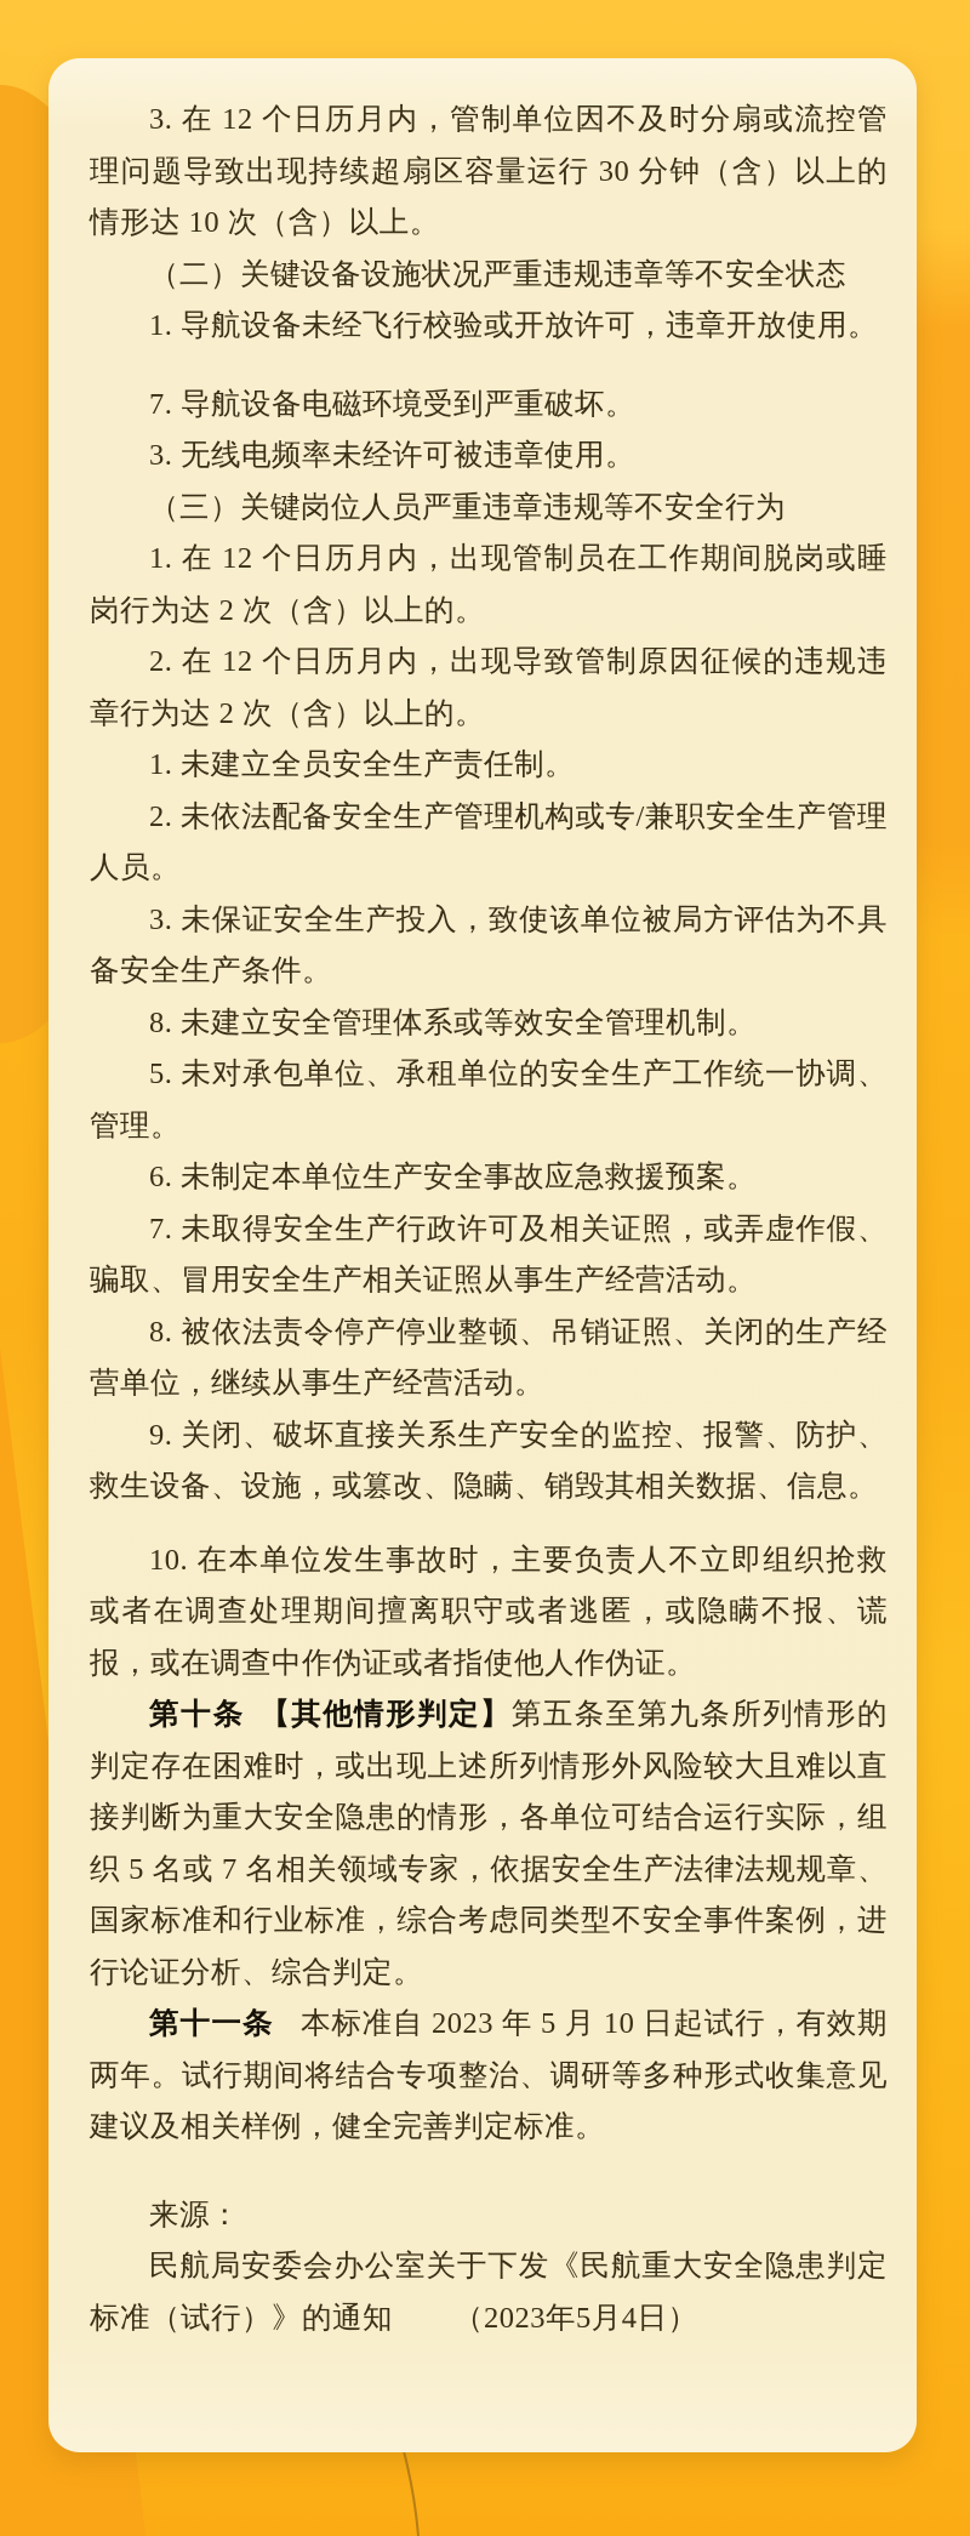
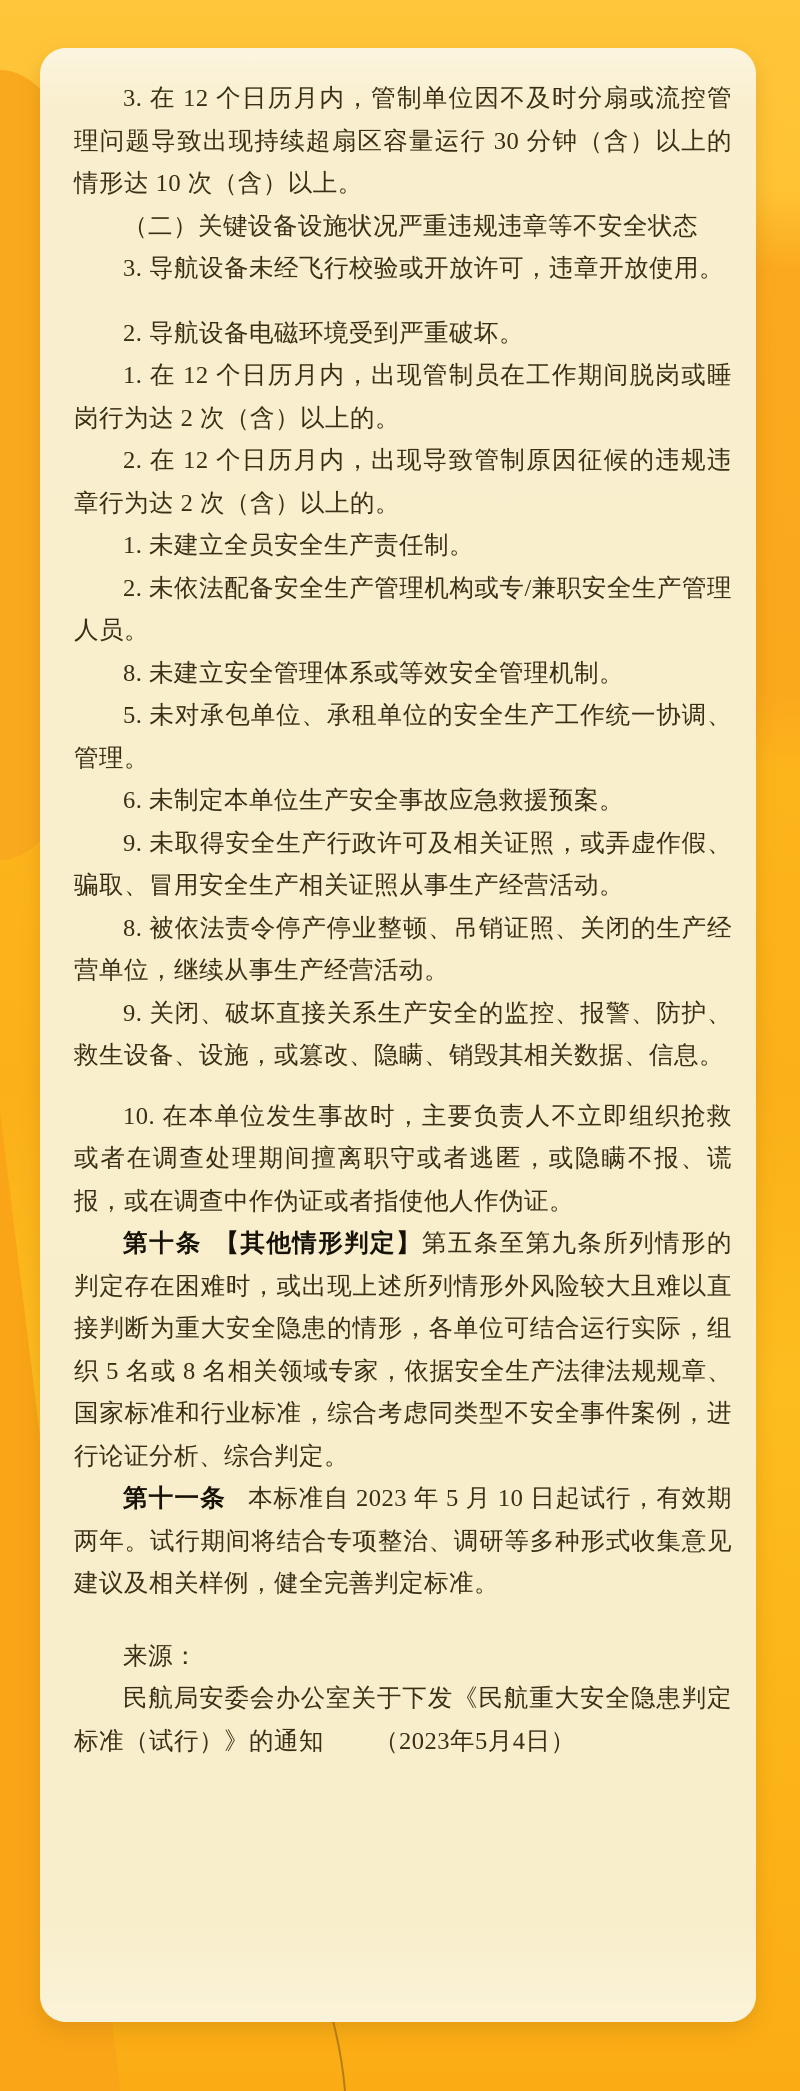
  3. 在 12 个日历月内，管制单位因不及时分扇或流控管理问题导致出现持续超扇区容量运行 30 分钟（含）以上的情形达 10 次（含）以上。
  （二）关键设备设施状况严重违规违章等不安全状态
- 1. 导航设备未经飞行校验或开放许可，违章开放使用。
+ 3. 导航设备未经飞行校验或开放许可，违章开放使用。
- 7. 导航设备电磁环境受到严重破坏。
+ 2. 导航设备电磁环境受到严重破坏。
- 3. 无线电频率未经许可被违章使用。
- （三）关键岗位人员严重违章违规等不安全行为
  1. 在 12 个日历月内，出现管制员在工作期间脱岗或睡岗行为达 2 次（含）以上的。
  2. 在 12 个日历月内，出现导致管制原因征候的违规违章行为达 2 次（含）以上的。
  1. 未建立全员安全生产责任制。
  2. 未依法配备安全生产管理机构或专/兼职安全生产管理人员。
- 3. 未保证安全生产投入，致使该单位被局方评估为不具备安全生产条件。
  8. 未建立安全管理体系或等效安全管理机制。
  5. 未对承包单位、承租单位的安全生产工作统一协调、管理。
  6. 未制定本单位生产安全事故应急救援预案。
- 7. 未取得安全生产行政许可及相关证照，或弄虚作假、骗取、冒用安全生产相关证照从事生产经营活动。
+ 9. 未取得安全生产行政许可及相关证照，或弄虚作假、骗取、冒用安全生产相关证照从事生产经营活动。
  8. 被依法责令停产停业整顿、吊销证照、关闭的生产经营单位，继续从事生产经营活动。
  9. 关闭、破坏直接关系生产安全的监控、报警、防护、救生设备、设施，或篡改、隐瞒、销毁其相关数据、信息。
  10. 在本单位发生事故时，主要负责人不立即组织抢救或者在调查处理期间擅离职守或者逃匿，或隐瞒不报、谎报，或在调查中作伪证或者指使他人作伪证。
- 第十条 【其他情形判定】第五条至第九条所列情形的判定存在困难时，或出现上述所列情形外风险较大且难以直接判断为重大安全隐患的情形，各单位可结合运行实际，组织 5 名或 7 名相关领域专家，依据安全生产法律法规规章、国家标准和行业标准，综合考虑同类型不安全事件案例，进行论证分析、综合判定。
+ 第十条 【其他情形判定】第五条至第九条所列情形的判定存在困难时，或出现上述所列情形外风险较大且难以直接判断为重大安全隐患的情形，各单位可结合运行实际，组织 5 名或 8 名相关领域专家，依据安全生产法律法规规章、国家标准和行业标准，综合考虑同类型不安全事件案例，进行论证分析、综合判定。
  第十一条 本标准自 2023 年 5 月 10 日起试行，有效期两年。试行期间将结合专项整治、调研等多种形式收集意见建议及相关样例，健全完善判定标准。
  来源：
  民航局安委会办公室关于下发《民航重大安全隐患判定标准（试行）》的通知 （2023年5月4日）
